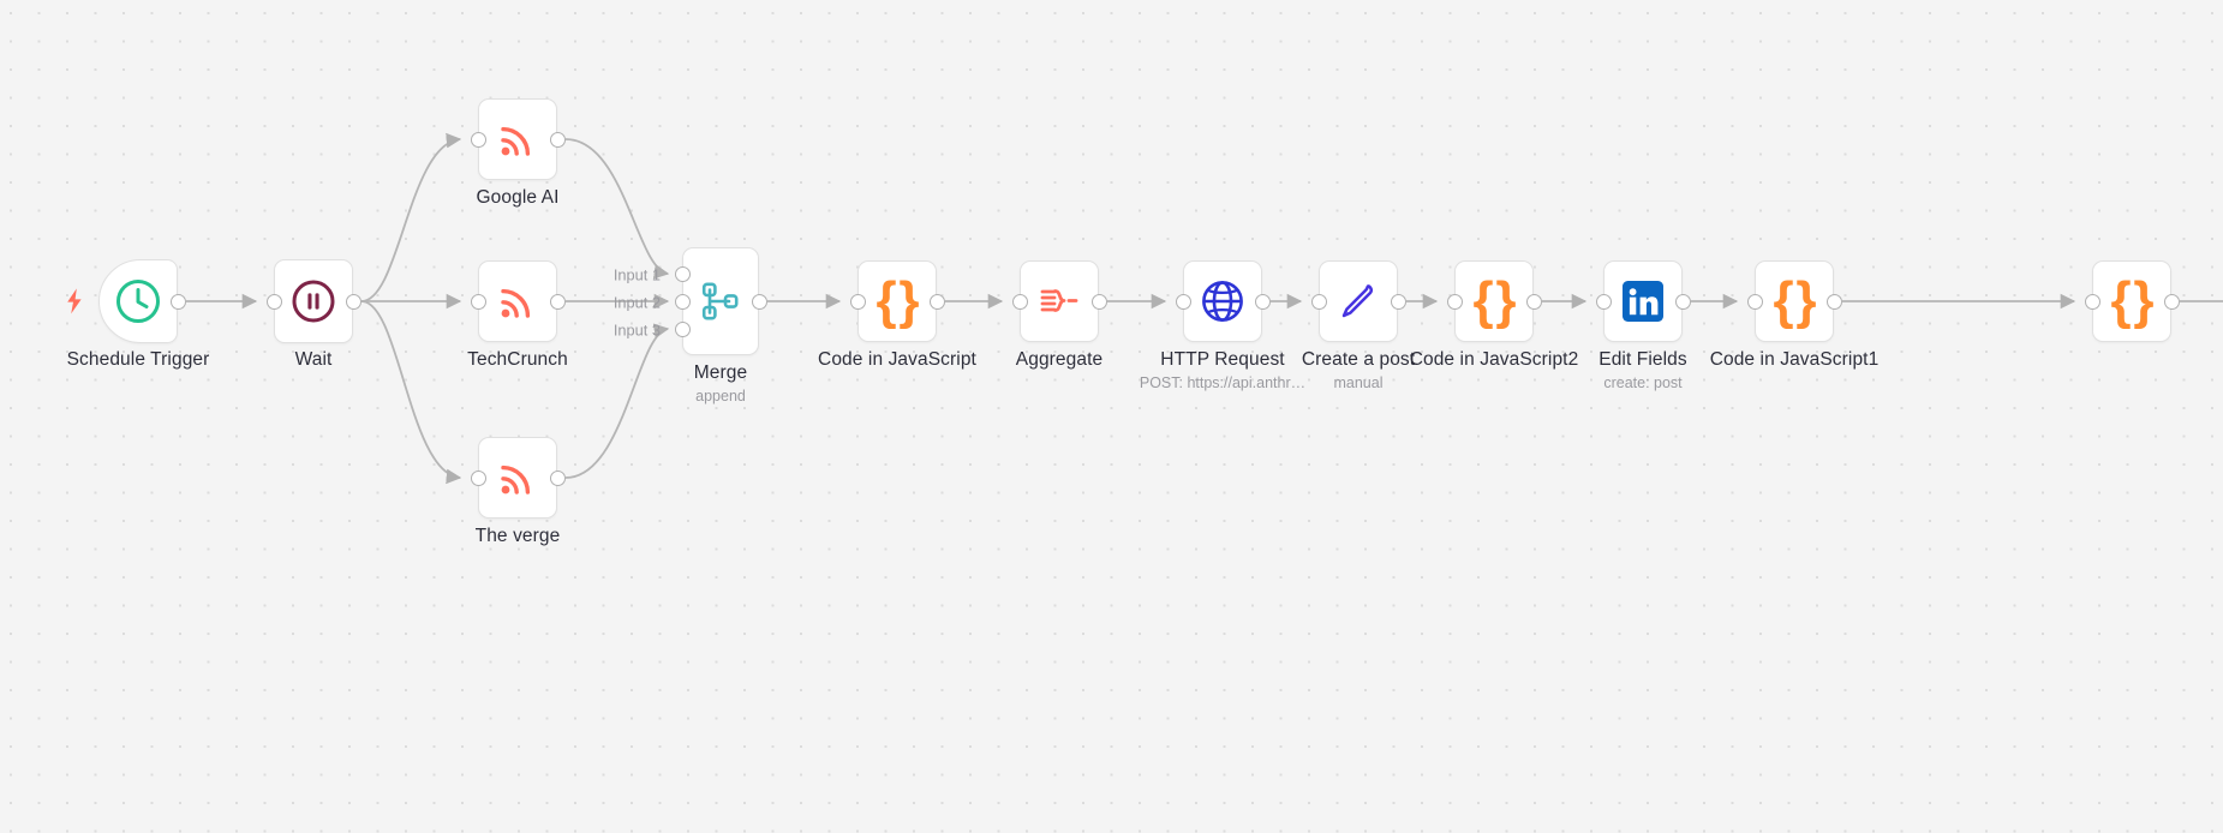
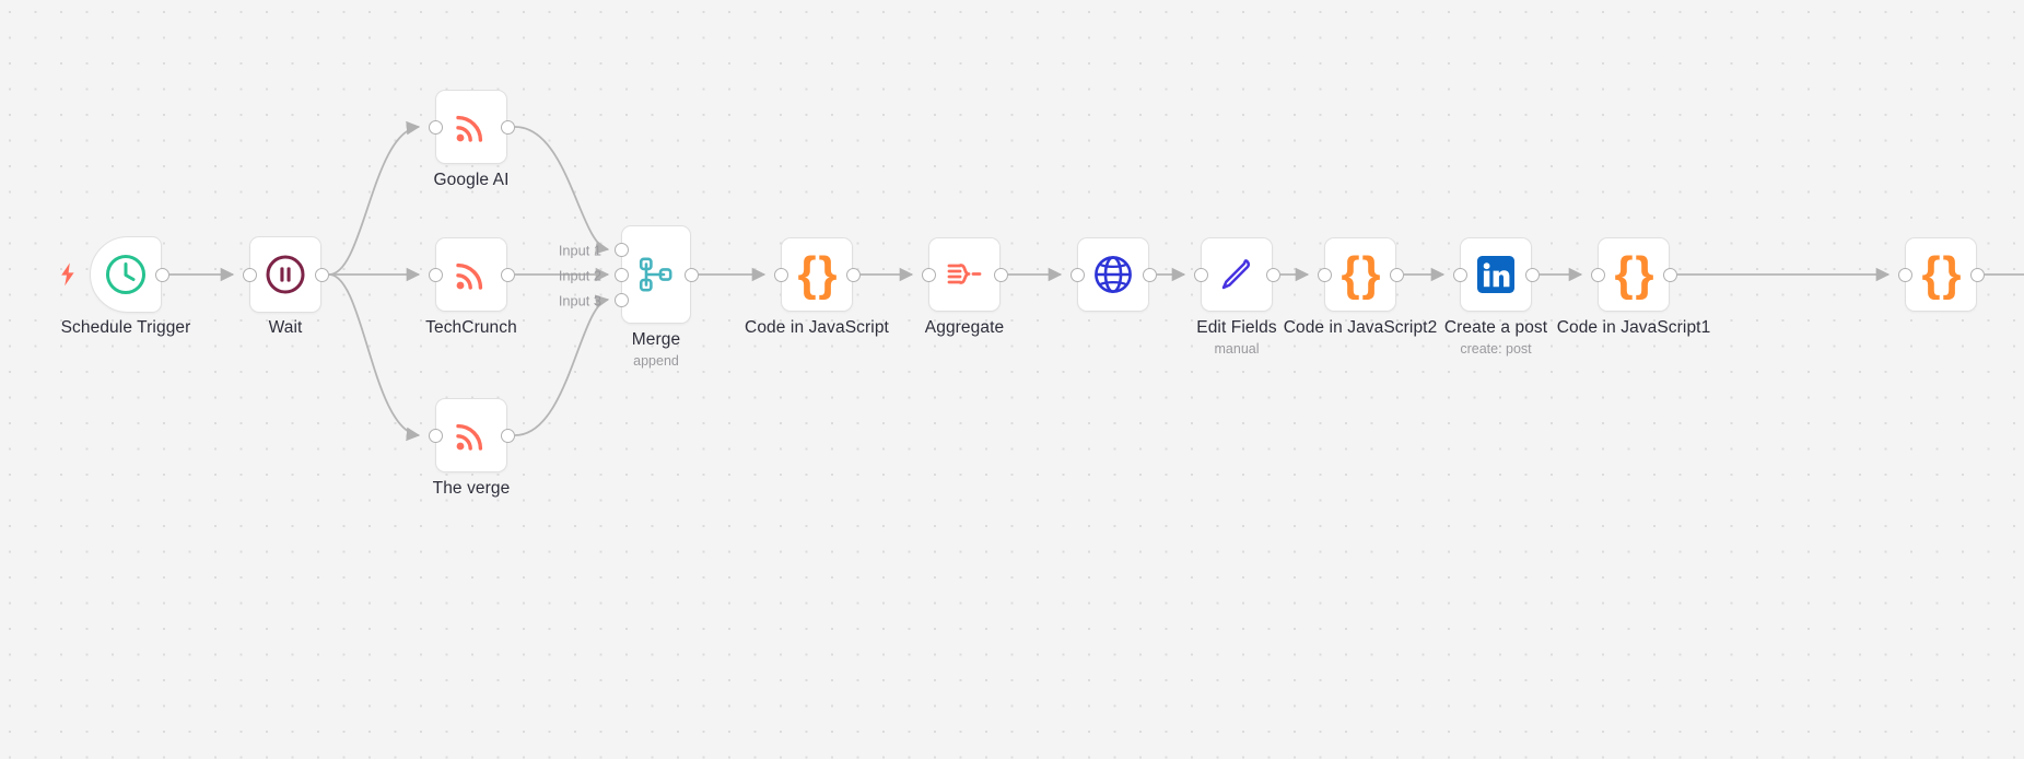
  Schedule Trigger
  Wait
  Google AI
  TechCrunch
  The verge
  Input 1
  Input 2
  Input 3
  Merge
  append
  { }
  Code in JavaScript
  Aggregate
- HTTP Request
- POST: https://api.anthr…
- Create a post
+ Edit Fields
  manual
  { }
  Code in JavaScript2
- Edit Fields
+ Create a post
  create: post
  { }
  Code in JavaScript1
  { }
